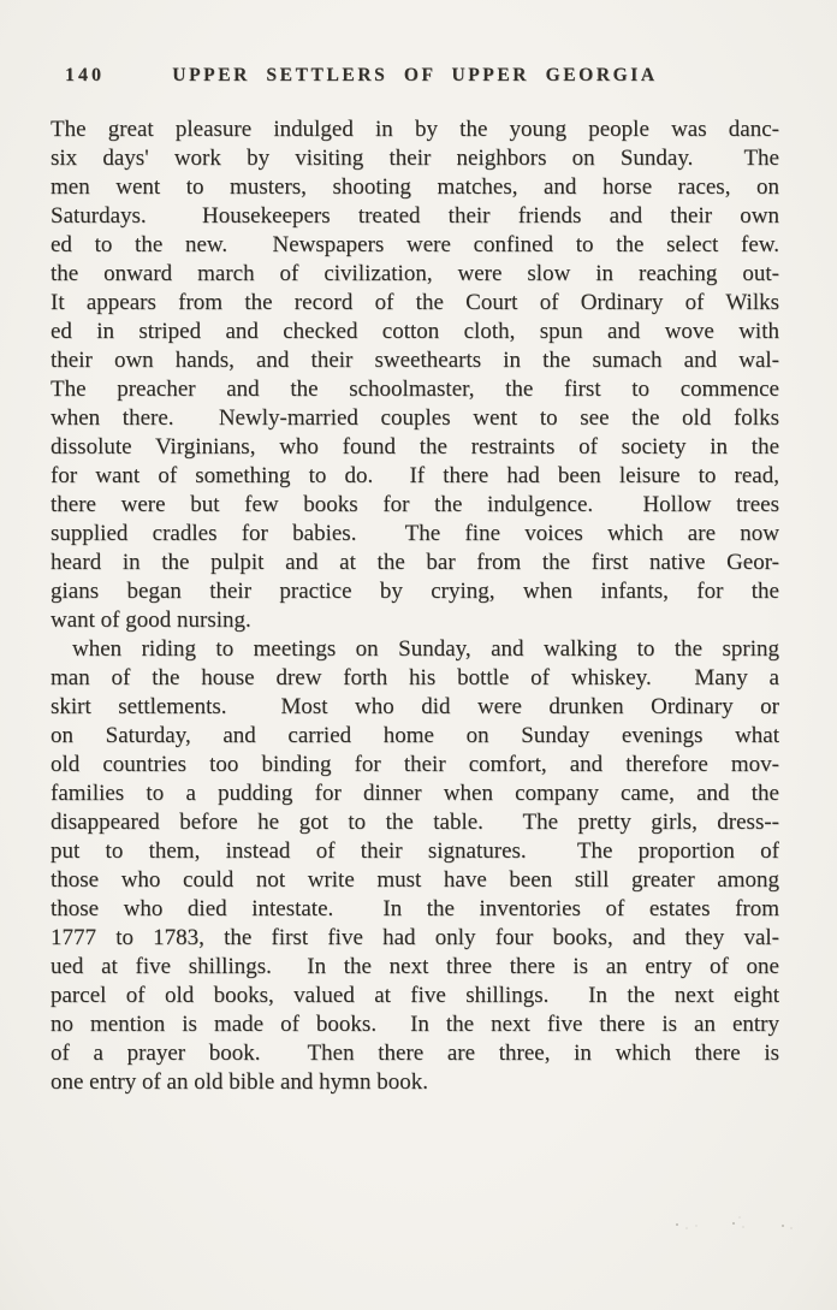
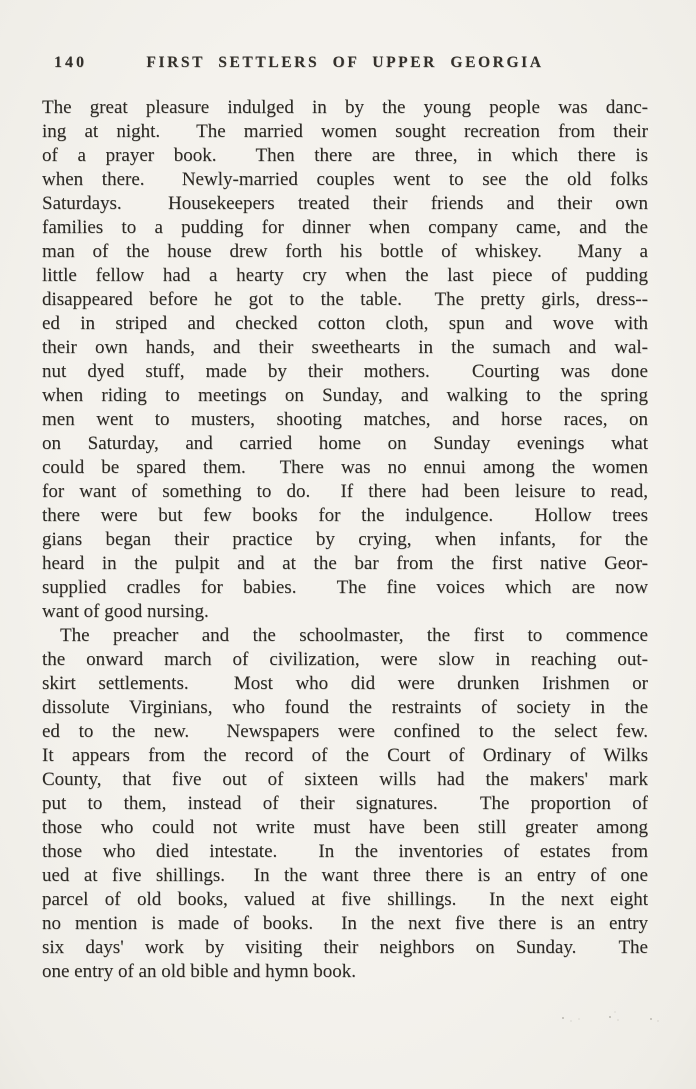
  140
- UPPER SETTLERS OF UPPER GEORGIA
+ FIRST SETTLERS OF UPPER GEORGIA
  The great pleasure indulged in by the young people was danc-
+ ing at night. The married women sought recreation from their
- six days' work by visiting their neighbors on Sunday. The
+ of a prayer book. Then there are three, in which there is
- men went to musters, shooting matches, and horse races, on
+ when there. Newly-married couples went to see the old folks
  Saturdays. Housekeepers treated their friends and their own
- ed to the new. Newspapers were confined to the select few.
+ families to a pudding for dinner when company came, and the
- the onward march of civilization, were slow in reaching out-
+ man of the house drew forth his bottle of whiskey. Many a
+ little fellow had a hearty cry when the last piece of pudding
- It appears from the record of the Court of Ordinary of Wilks
+ disappeared before he got to the table. The pretty girls, dress--
  ed in striped and checked cotton cloth, spun and wove with
  their own hands, and their sweethearts in the sumach and wal-
+ nut dyed stuff, made by their mothers. Courting was done
- The preacher and the schoolmaster, the first to commence
+ when riding to meetings on Sunday, and walking to the spring
- when there. Newly-married couples went to see the old folks
+ men went to musters, shooting matches, and horse races, on
- dissolute Virginians, who found the restraints of society in the
+ on Saturday, and carried home on Sunday evenings what
+ could be spared them. There was no ennui among the women
  for want of something to do. If there had been leisure to read,
  there were but few books for the indulgence. Hollow trees
- supplied cradles for babies. The fine voices which are now
+ gians began their practice by crying, when infants, for the
  heard in the pulpit and at the bar from the first native Geor-
- gians began their practice by crying, when infants, for the
+ supplied cradles for babies. The fine voices which are now
  want of good nursing.
- when riding to meetings on Sunday, and walking to the spring
+ The preacher and the schoolmaster, the first to commence
- man of the house drew forth his bottle of whiskey. Many a
+ the onward march of civilization, were slow in reaching out-
- skirt settlements. Most who did were drunken Ordinary or
+ skirt settlements. Most who did were drunken Irishmen or
- on Saturday, and carried home on Sunday evenings what
+ dissolute Virginians, who found the restraints of society in the
- old countries too binding for their comfort, and therefore mov-
- families to a pudding for dinner when company came, and the
+ ed to the new. Newspapers were confined to the select few.
- disappeared before he got to the table. The pretty girls, dress--
+ It appears from the record of the Court of Ordinary of Wilks
+ County, that five out of sixteen wills had the makers' mark
  put to them, instead of their signatures. The proportion of
  those who could not write must have been still greater among
  those who died intestate. In the inventories of estates from
- 1777 to 1783, the first five had only four books, and they val-
- ued at five shillings. In the next three there is an entry of one
+ ued at five shillings. In the want three there is an entry of one
  parcel of old books, valued at five shillings. In the next eight
  no mention is made of books. In the next five there is an entry
- of a prayer book. Then there are three, in which there is
+ six days' work by visiting their neighbors on Sunday. The
  one entry of an old bible and hymn book.
